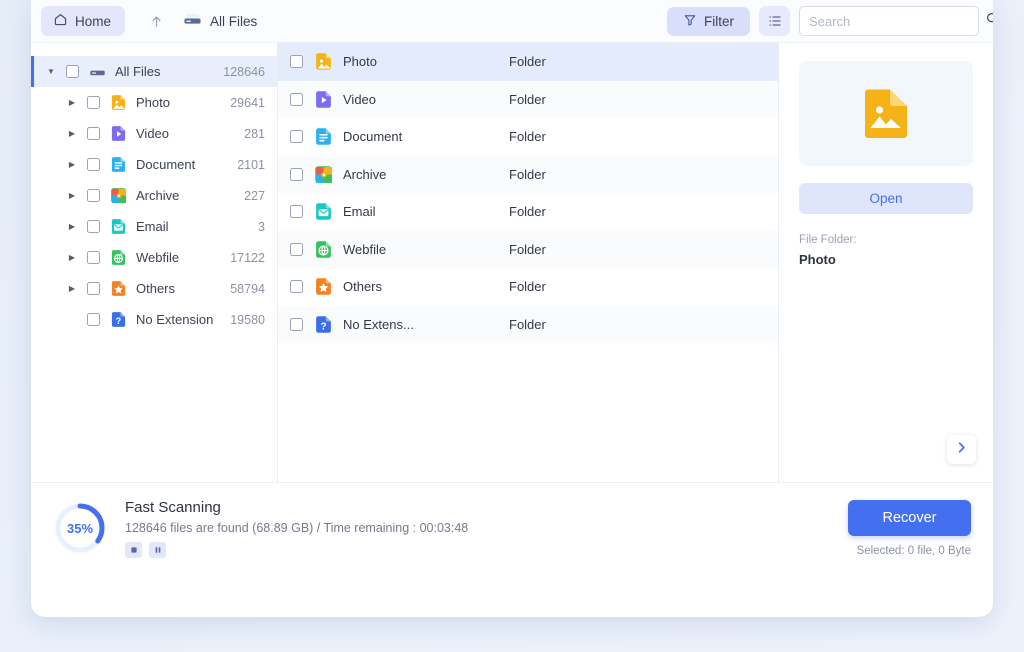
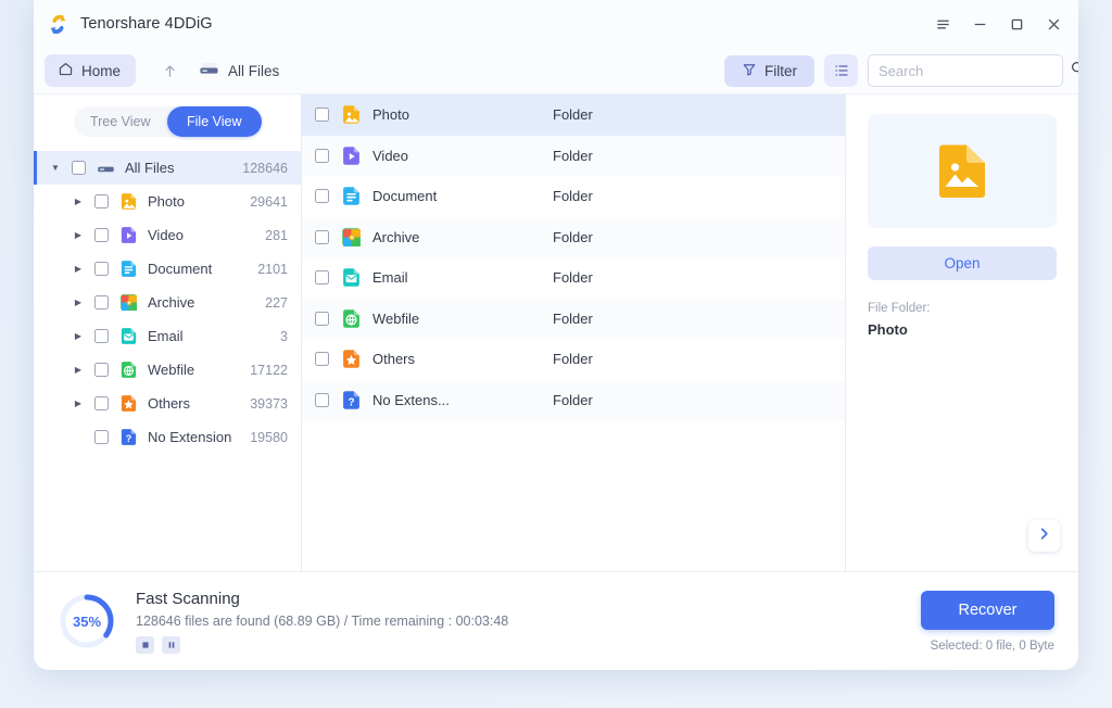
+ Tenorshare 4DDiG
  Home
  All Files
  Filter
  Search
+ Tree View
+ File View
  ▼
  All Files
  128646
  ▶
  Photo
  29641
  ▶
  Video
  281
  ▶
  Document
  2101
  ▶
  Archive
  227
  ▶
  Email
  3
  ▶
  Webfile
  17122
  ▶
  Others
- 58794
+ 39373
  ?
  No Extension
  19580
  Photo
  Folder
  Video
  Folder
  Document
  Folder
  Archive
  Folder
  Email
  Folder
  Webfile
  Folder
  Others
  Folder
  ?
  No Extens...
  Folder
  Open
  File Folder:
  Photo
  35%
  Fast Scanning
  128646 files are found (68.89 GB) / Time remaining : 00:03:48
  Recover
  Selected: 0 file, 0 Byte
